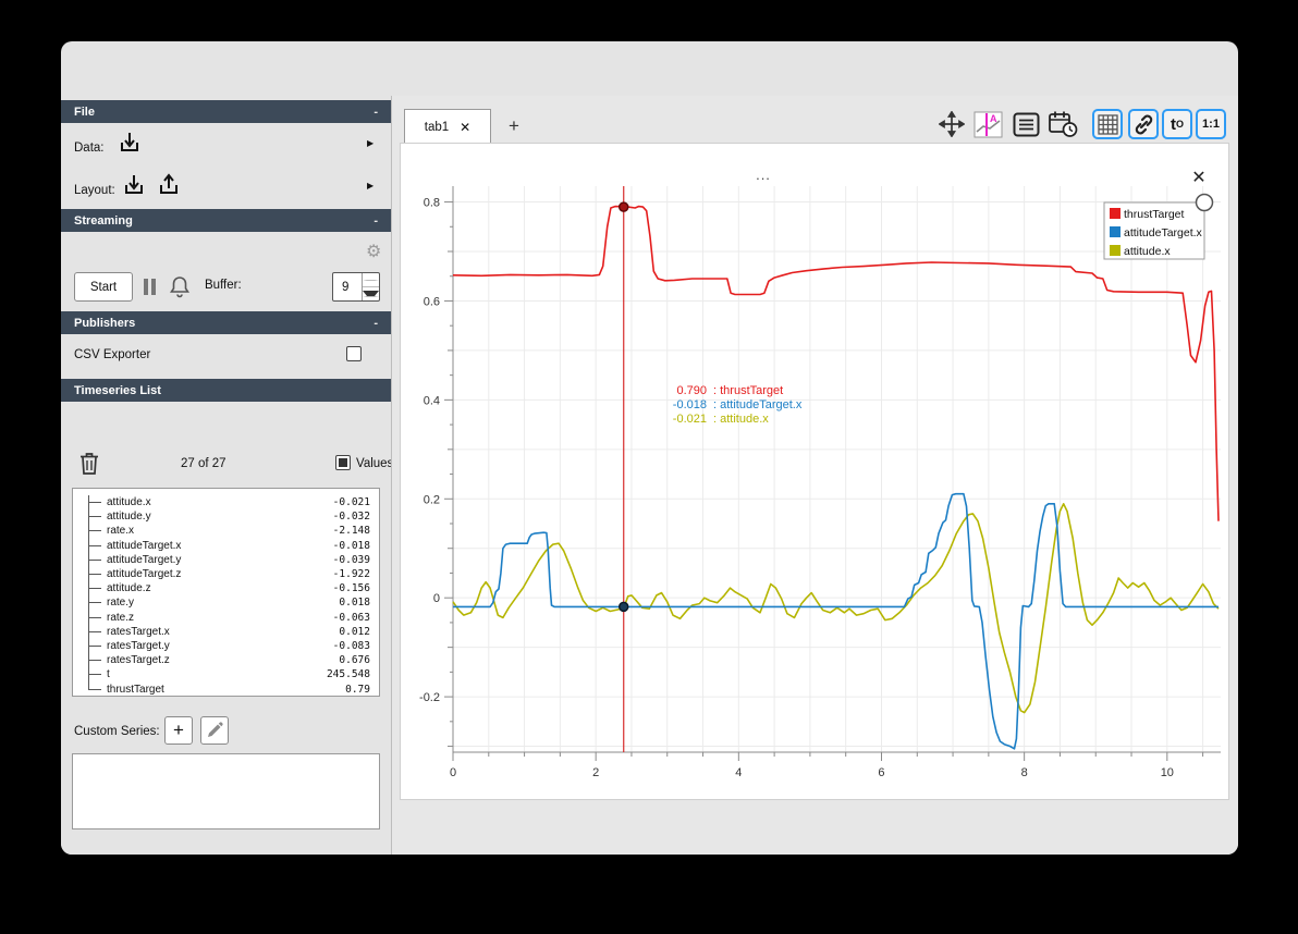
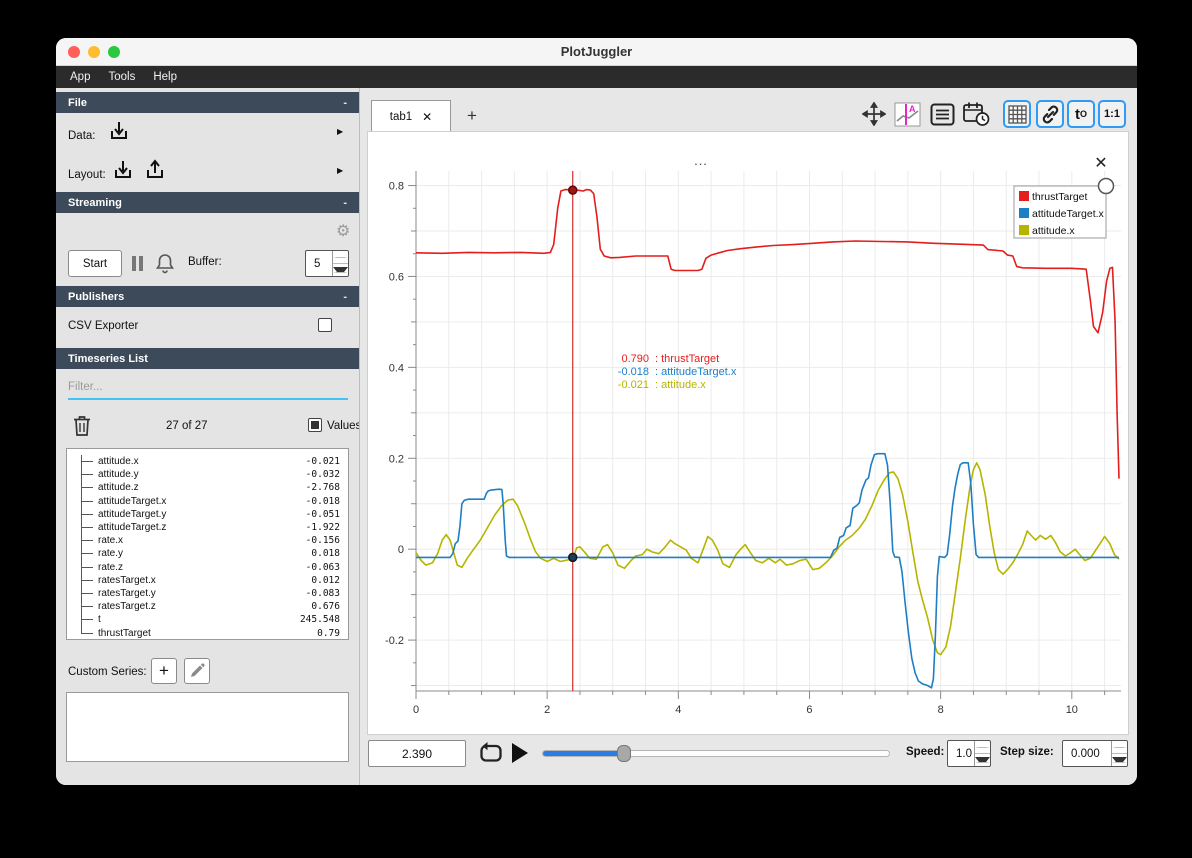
+ PlotJuggler
+ App
+ Tools
+ Help
  File
  -
  Data:
  ▶
  Layout:
  ▶
  Streaming
  -
  ⚙
  Start
  Buffer:
- 9
+ 5
  Publishers
  -
  CSV Exporter
  Timeseries List
+ Filter...
  27 of 27
  Value
  attitude.x
  -0.021
  attitude.y
  -0.032
- rate.x
+ attitude.z
- -2.148
+ -2.768
  attitudeTarget.x
  -0.018
  attitudeTarget.y
- -0.039
+ -0.051
  attitudeTarget.z
  -1.922
- attitude.z
+ rate.x
  -0.156
  rate.y
  0.018
  rate.z
  -0.063
  ratesTarget.x
  0.012
  ratesTarget.y
  -0.083
  ratesTarget.z
  0.676
  t
  245.548
  thrustTarget
  0.79
  Custom Series:
  +
  tab1
  ✕
  +
  A
  t
  O
  1:1
  -0.2
  0
  0.2
  0.4
  0.6
  0.8
  0
  2
  4
  6
  8
  10
  0.790
  : thrustTarget
  -0.018
  : attitudeTarget.x
  -0.021
  : attitude.x
  ...
  ✕
  thrustTarget
  attitudeTarget.x
  attitude.x
+ 2.390
+ Speed:
+ 1.0
+ Step size:
+ 0.000
